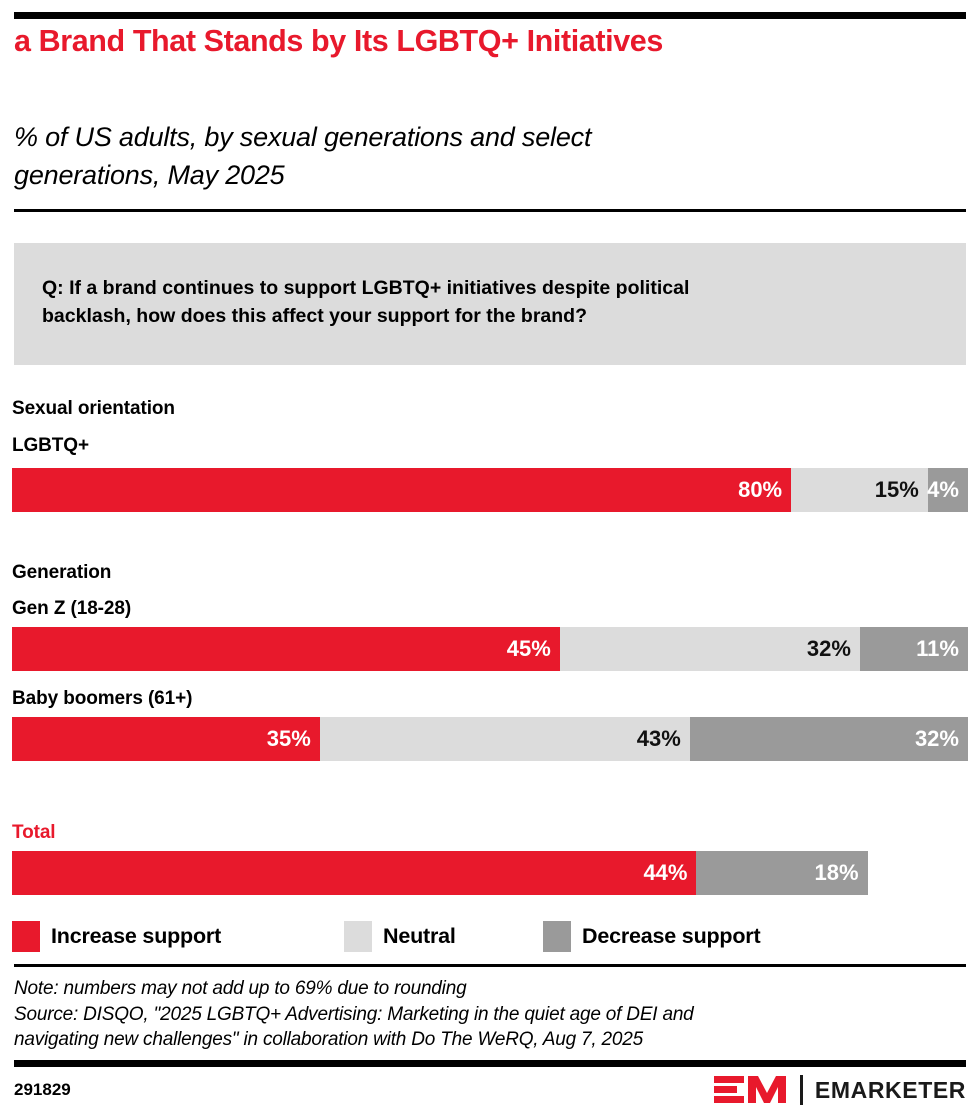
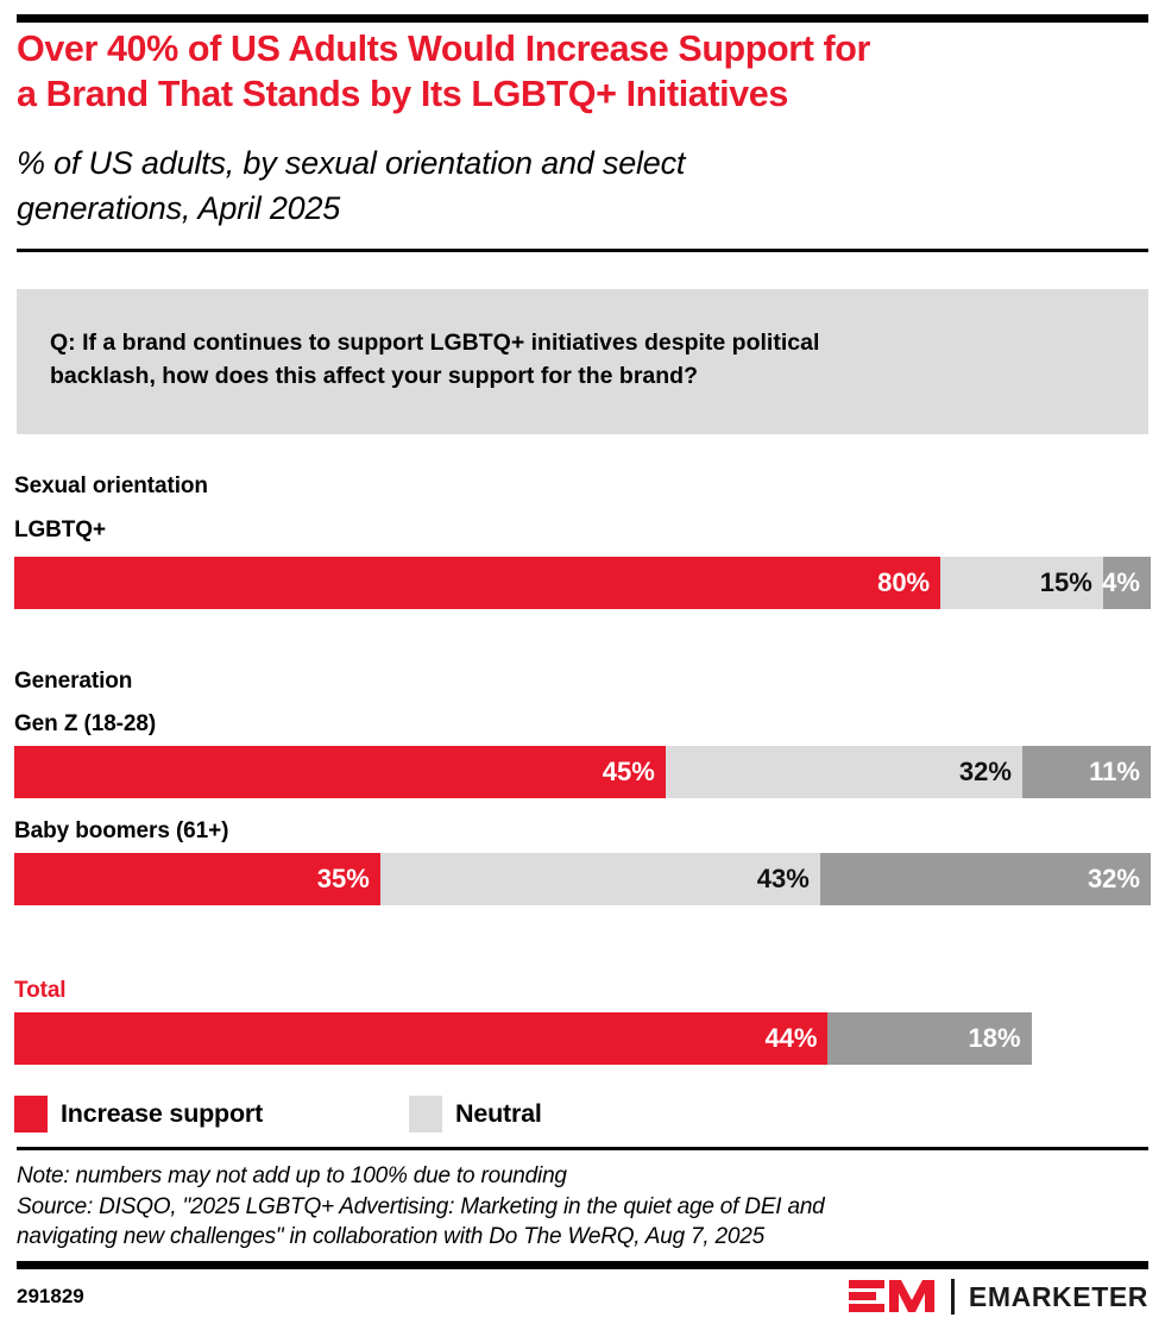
+ Over 40% of US Adults Would Increase Support for
  a Brand That Stands by Its LGBTQ+ Initiatives
- % of US adults, by sexual generations and select
+ % of US adults, by sexual orientation and select
- generations, May 2025
+ generations, April 2025
  Q: If a brand continues to support LGBTQ+ initiatives despite political
  backlash, how does this affect your support for the brand?
  Sexual orientation
  LGBTQ+
  80%
  15%
  4%
  Generation
  Gen Z (18-28)
  45%
  32%
  11%
  Baby boomers (61+)
  35%
  43%
  32%
  Total
  44%
  18%
  Increase support
  Neutral
- Decrease support
- Note: numbers may not add up to 69% due to rounding
+ Note: numbers may not add up to 100% due to rounding
  Source: DISQO, "2025 LGBTQ+ Advertising: Marketing in the quiet age of DEI and
  navigating new challenges" in collaboration with Do The WeRQ, Aug 7, 2025
  291829
  EMARKETER
